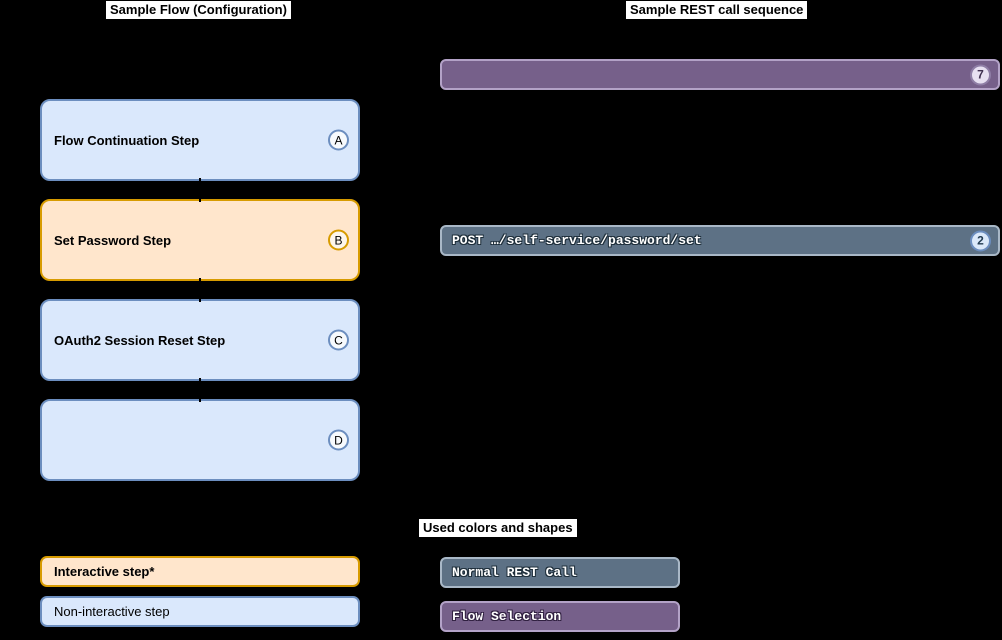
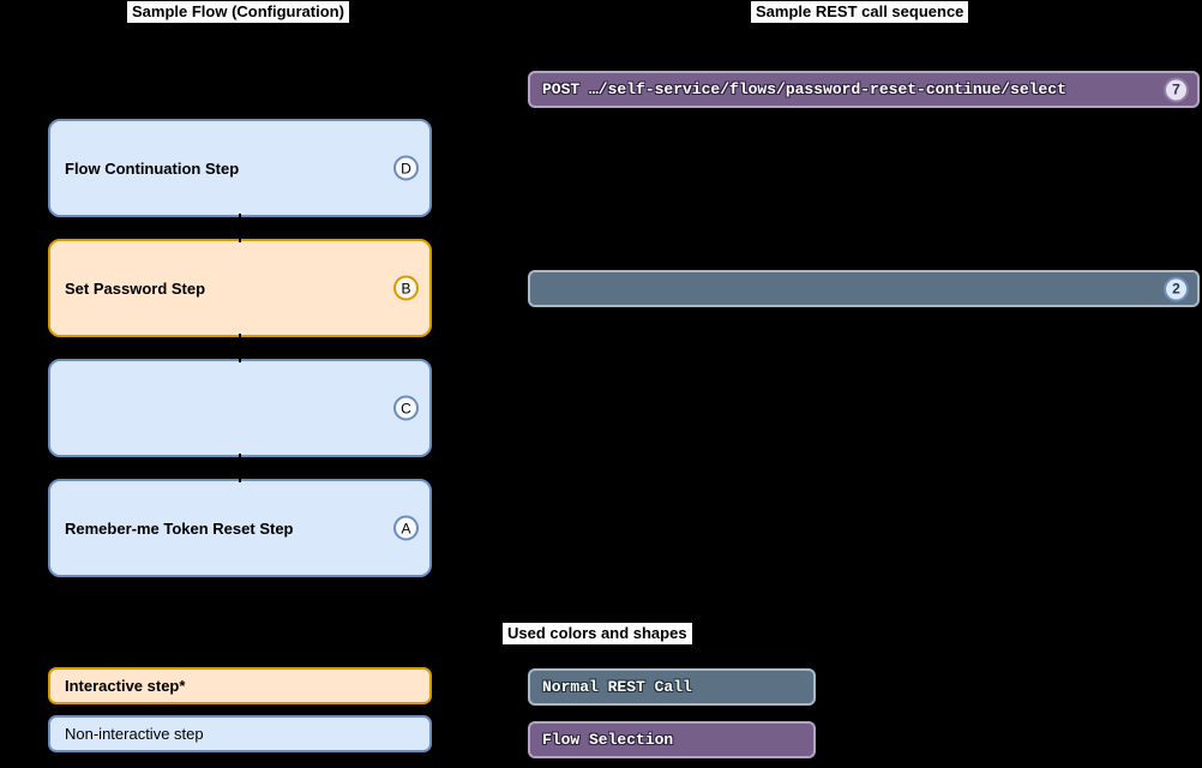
  Sample Flow (Configuration)
  Sample REST call sequence
  Flow Continuation Step
- A
+ D
  Set Password Step
  B
- OAuth2 Session Reset Step
  C
+ Remeber-me Token Reset Step
- D
+ A
+ POST …/self-service/flows/password-reset-continue/select
  7
- POST …/self-service/password/set
  2
  Used colors and shapes
  Interactive step*
  Non-interactive step
  Normal REST Call
  Flow Selection
